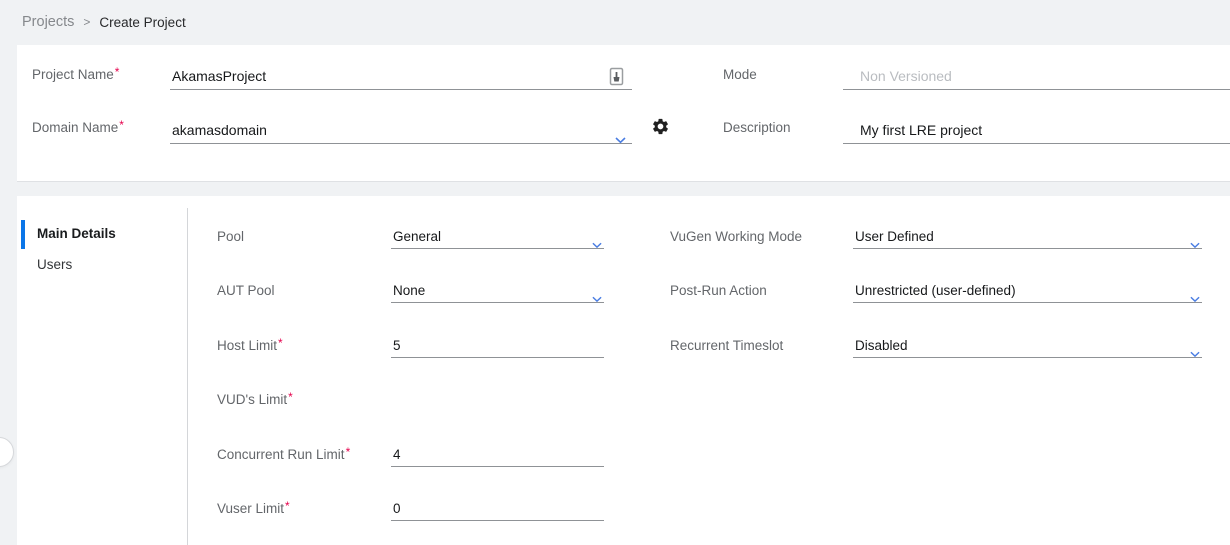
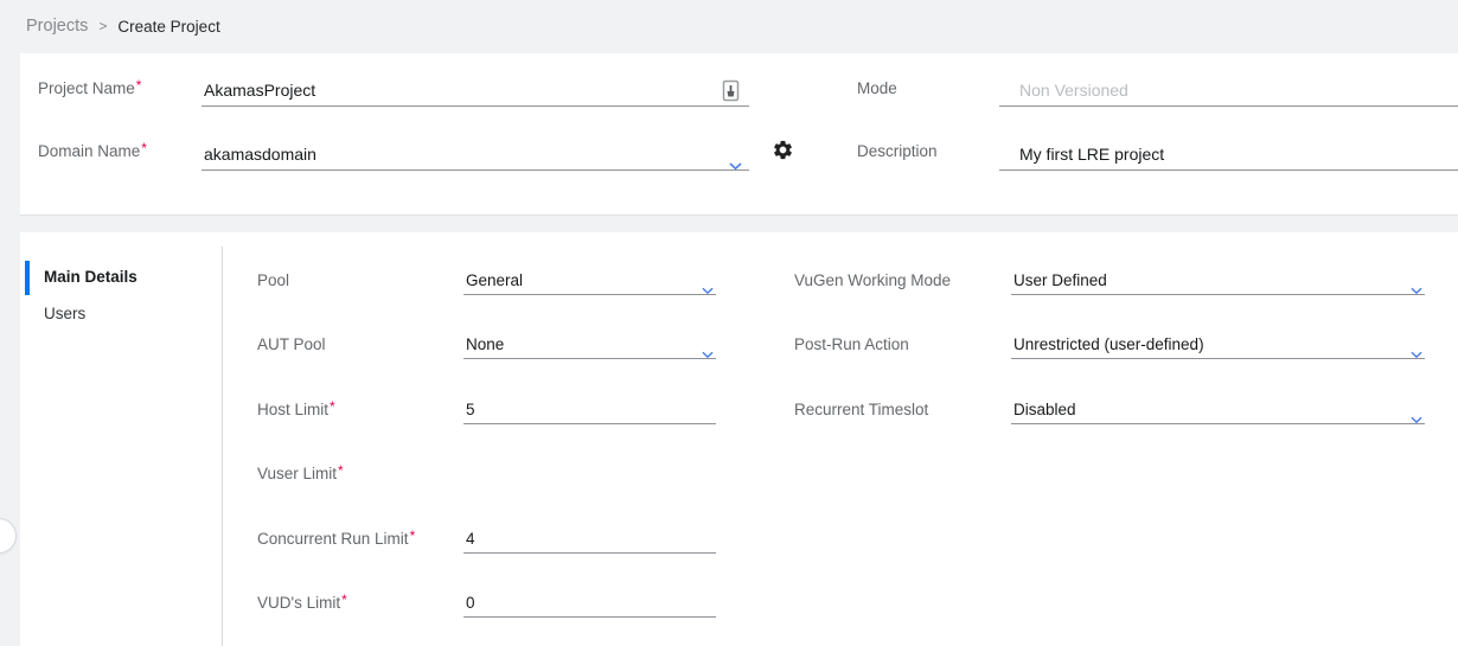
  Projects
  >
  Create Project
  Project Name*
  AkamasProject
  Mode
  Non Versioned
  Domain Name*
  akamasdomain
  Description
  My first LRE project
  Main Details
  Users
  Pool
  General
  AUT Pool
  None
  Host Limit*
  5
- VUD's Limit*
+ Vuser Limit*
  Concurrent Run Limit*
  4
- Vuser Limit*
+ VUD's Limit*
  0
  VuGen Working Mode
  User Defined
  Post-Run Action
  Unrestricted (user-defined)
  Recurrent Timeslot
  Disabled
